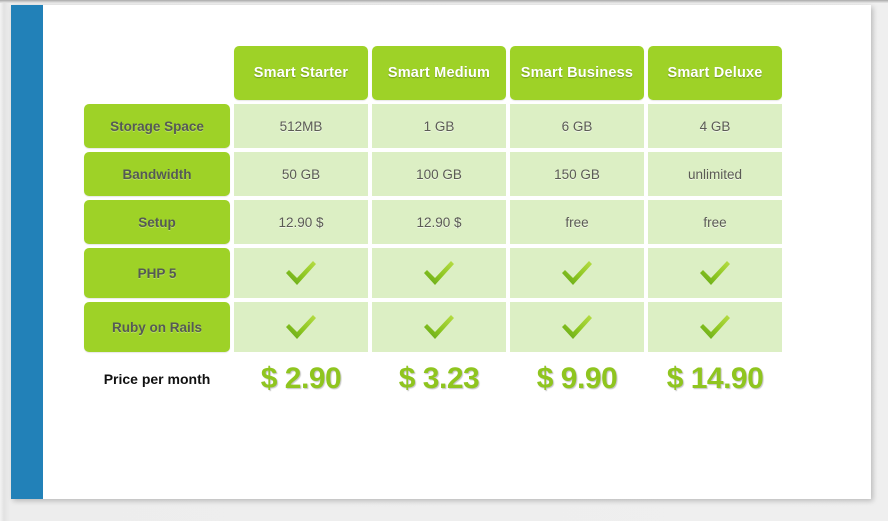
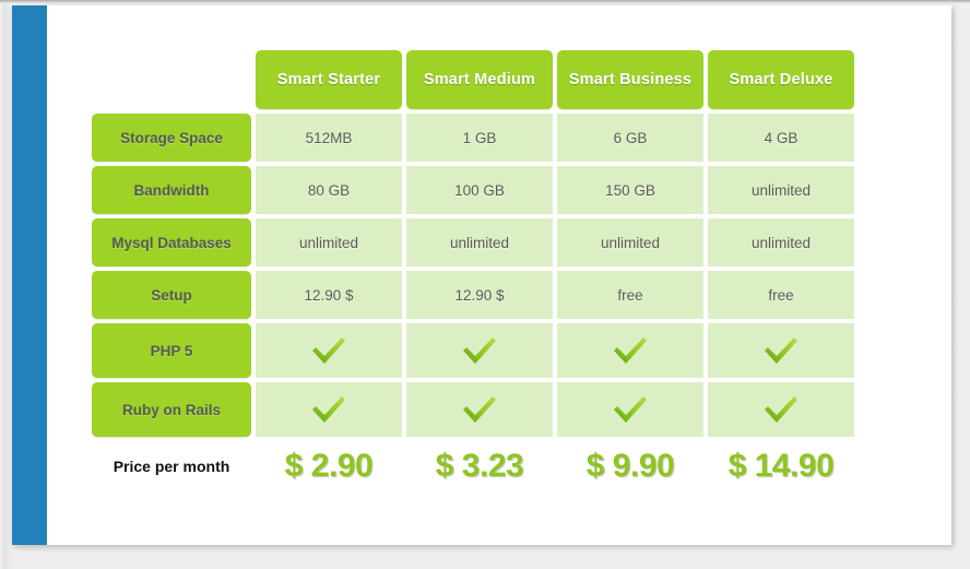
  	Smart Starter	Smart Medium	Smart Business	Smart Deluxe
  Storage Space	512MB	1 GB	6 GB	4 GB
- Bandwidth	50 GB	100 GB	150 GB	unlimited
+ Bandwidth	80 GB	100 GB	150 GB	unlimited
+ Mysql Databases	unlimited	unlimited	unlimited	unlimited
  Setup	12.90 $	12.90 $	free	free
  PHP 5
  Ruby on Rails
  Price per month	$ 2.90	$ 3.23	$ 9.90	$ 14.90
